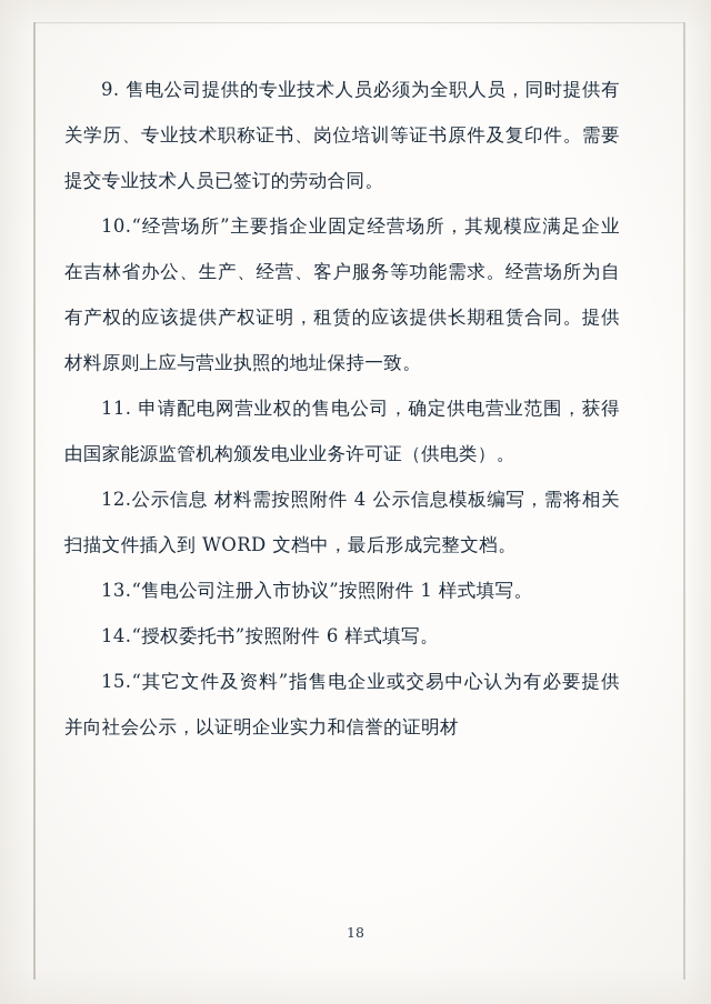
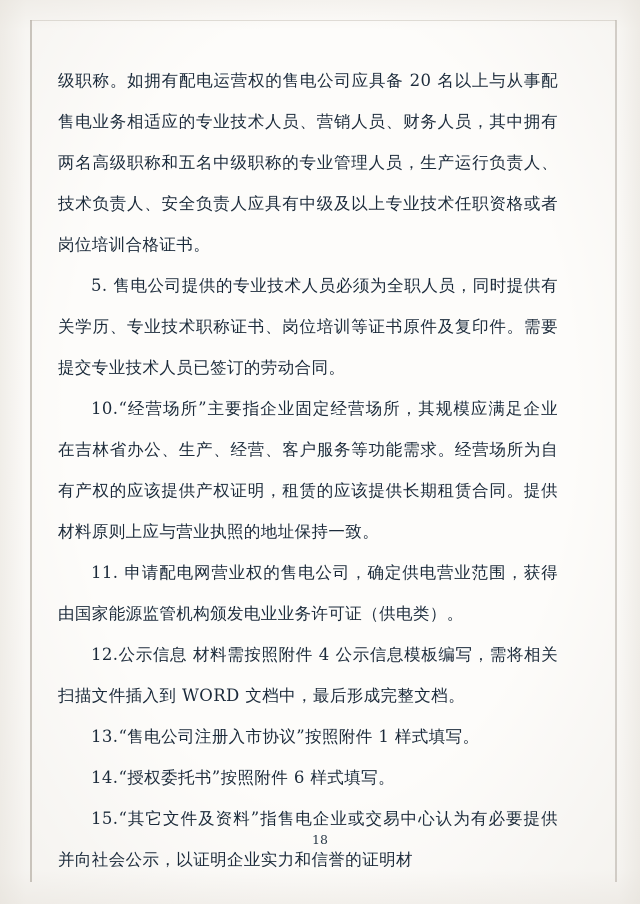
+ 级职称。如拥有配电运营权的售电公司应具备 20 名以上与从事配售电业务相适应的专业技术人员、营销人员、财务人员，其中拥有两名高级职称和五名中级职称的专业管理人员，生产运行负责人、技术负责人、安全负责人应具有中级及以上专业技术任职资格或者岗位培训合格证书。
- 9. 售电公司提供的专业技术人员必须为全职人员，同时提供有关学历、专业技术职称证书、岗位培训等证书原件及复印件。需要提交专业技术人员已签订的劳动合同。
+ 5. 售电公司提供的专业技术人员必须为全职人员，同时提供有关学历、专业技术职称证书、岗位培训等证书原件及复印件。需要提交专业技术人员已签订的劳动合同。
  10.“经营场所”主要指企业固定经营场所，其规模应满足企业在吉林省办公、生产、经营、客户服务等功能需求。经营场所为自有产权的应该提供产权证明，租赁的应该提供长期租赁合同。提供材料原则上应与营业执照的地址保持一致。
  11. 申请配电网营业权的售电公司，确定供电营业范围，获得由国家能源监管机构颁发电业业务许可证（供电类）。
  12.公示信息 材料需按照附件 4 公示信息模板编写，需将相关扫描文件插入到 WORD 文档中，最后形成完整文档。
  13.“售电公司注册入市协议”按照附件 1 样式填写。
  14.“授权委托书”按照附件 6 样式填写。
  15.“其它文件及资料”指售电企业或交易中心认为有必要提供并向社会公示，以证明企业实力和信誉的证明材
  18
